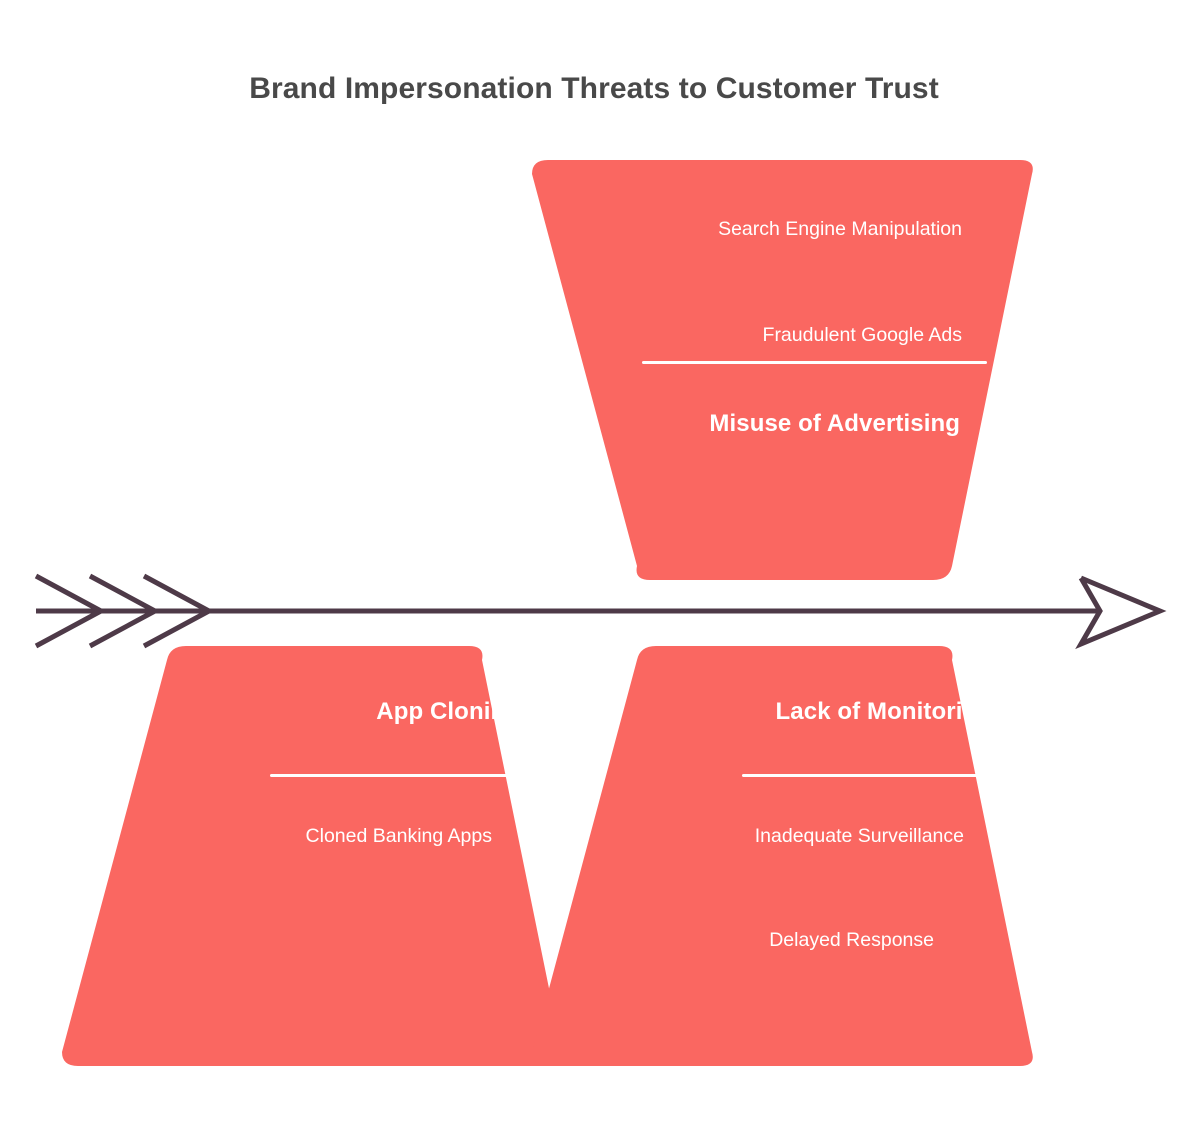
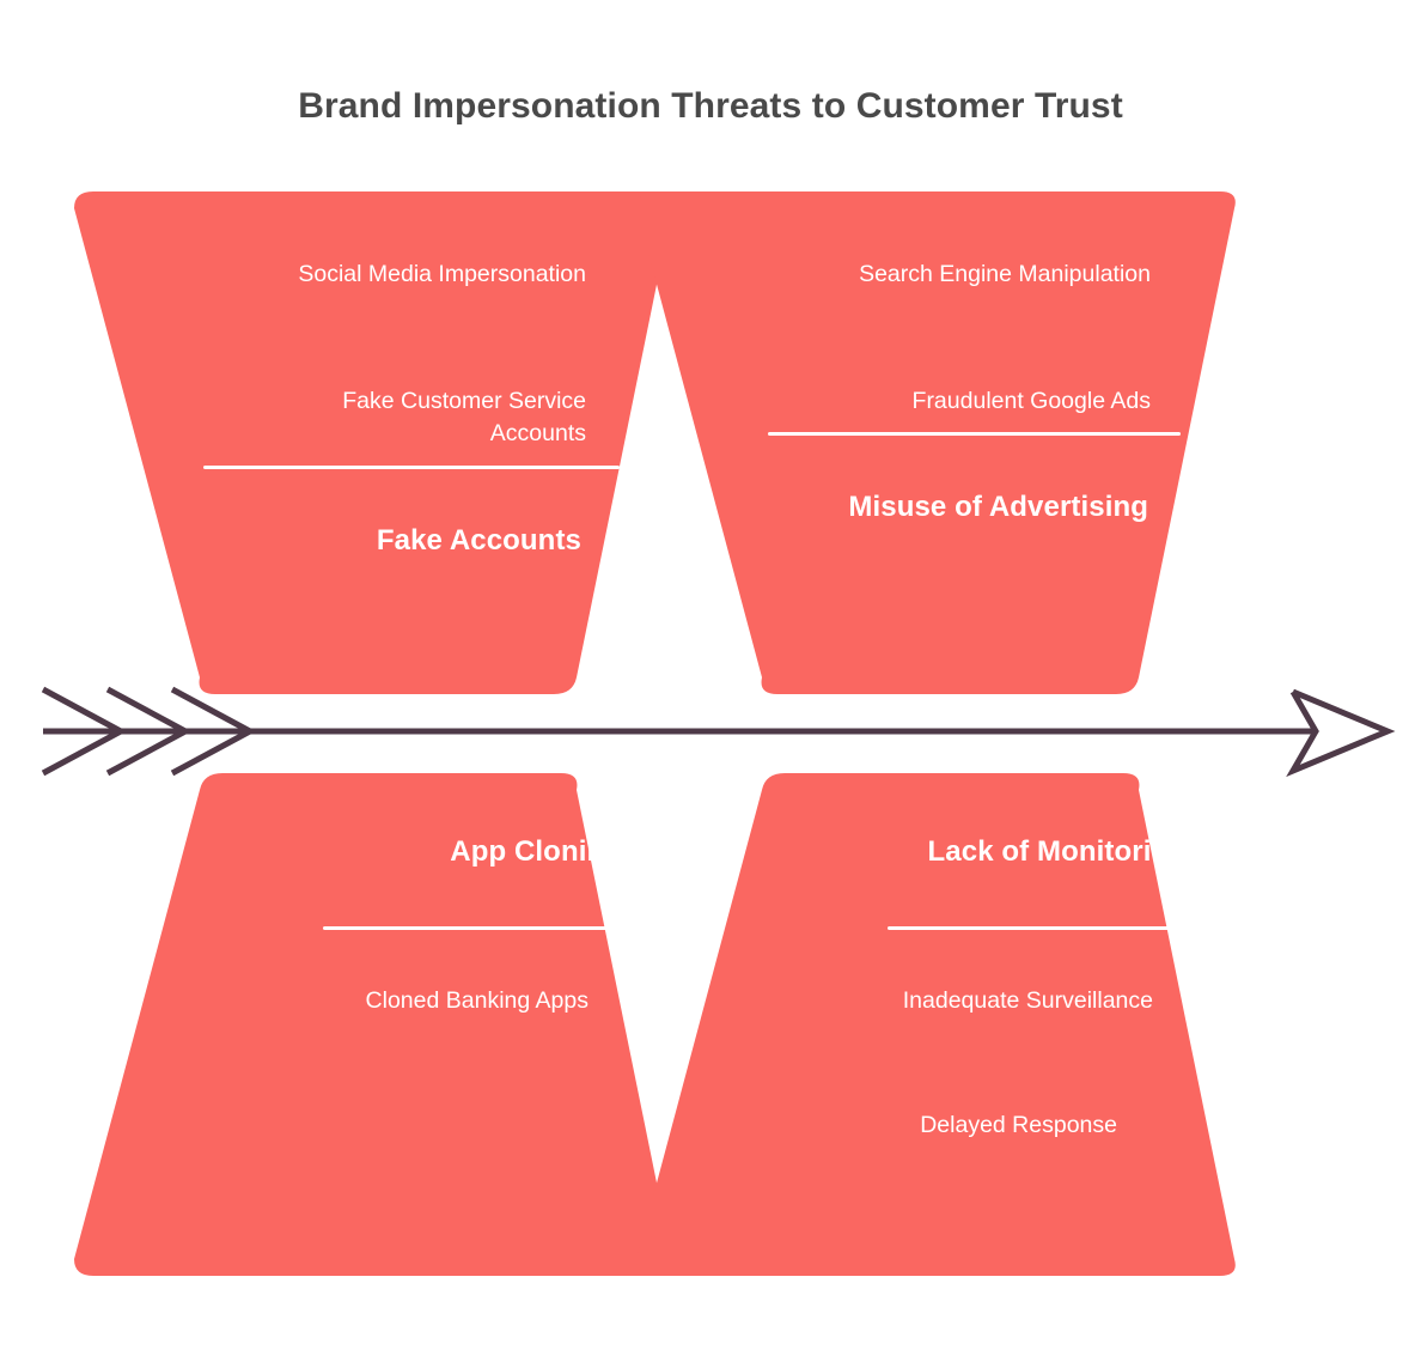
  Brand Impersonation Threats to Customer Trust
+ Social Media Impersonation
+ Fake Customer Service
+ Accounts
+ Fake Accounts
  Search Engine Manipulation
  Fraudulent Google Ads
  Misuse of Advertising
  App Cloning
  Cloned Banking Apps
  Lack of Monitoring
  Inadequate Surveillance
  Delayed Response
